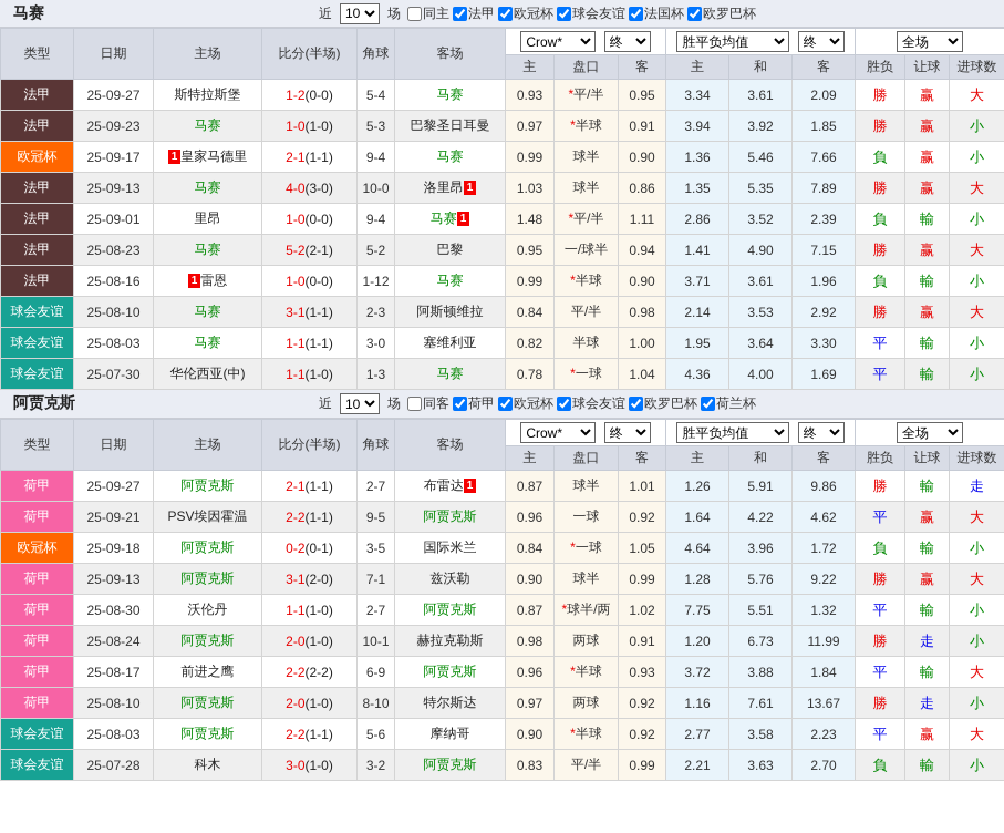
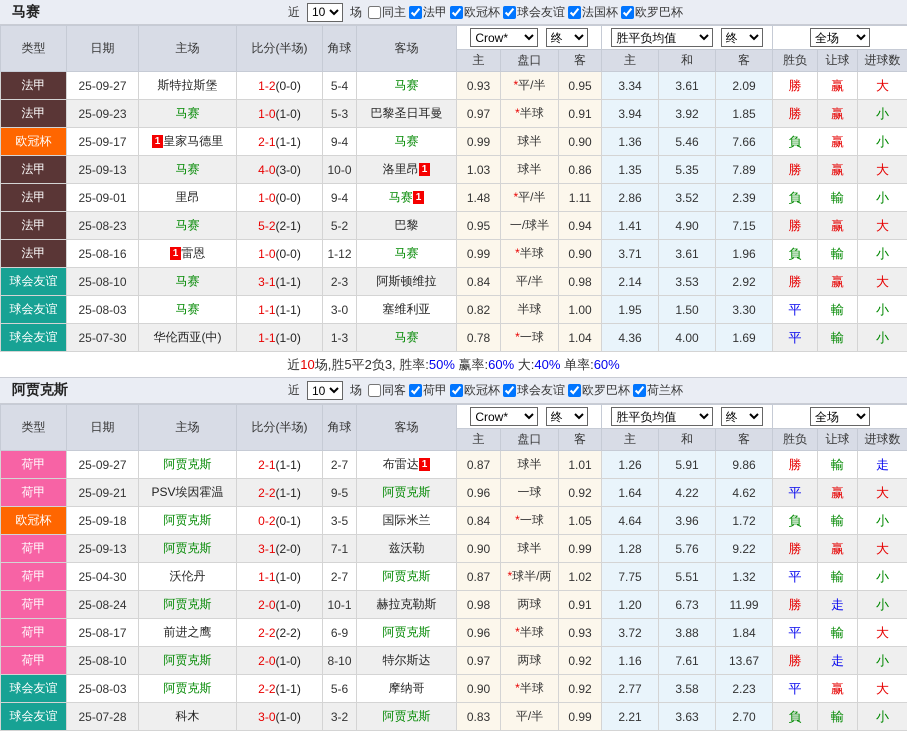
  马赛
  近
  10
  场
  同主
  法甲
  欧冠杯
  球会友谊
  法国杯
  欧罗巴杯
  类型	日期	主场	比分(半场)	角球	客场	Crow* 终	胜平负均值 终	全场
  主	盘口	客	主	和	客	胜负	让球	进球数
  法甲	25-09-27	斯特拉斯堡	1-2(0-0)	5-4	马赛	0.93	*平/半	0.95	3.34	3.61	2.09	勝	赢	大
  法甲	25-09-23	马赛	1-0(1-0)	5-3	巴黎圣日耳曼	0.97	*半球	0.91	3.94	3.92	1.85	勝	赢	小
  欧冠杯	25-09-17	1 皇家马德里	2-1(1-1)	9-4	马赛	0.99	球半	0.90	1.36	5.46	7.66	負	赢	小
  法甲	25-09-13	马赛	4-0(3-0)	10-0	洛里昂 1	1.03	球半	0.86	1.35	5.35	7.89	勝	赢	大
  法甲	25-09-01	里昂	1-0(0-0)	9-4	马赛 1	1.48	*平/半	1.11	2.86	3.52	2.39	負	輸	小
  法甲	25-08-23	马赛	5-2(2-1)	5-2	巴黎	0.95	一/球半	0.94	1.41	4.90	7.15	勝	赢	大
  法甲	25-08-16	1 雷恩	1-0(0-0)	1-12	马赛	0.99	*半球	0.90	3.71	3.61	1.96	負	輸	小
  球会友谊	25-08-10	马赛	3-1(1-1)	2-3	阿斯顿维拉	0.84	平/半	0.98	2.14	3.53	2.92	勝	赢	大
- 球会友谊	25-08-03	马赛	1-1(1-1)	3-0	塞维利亚	0.82	半球	1.00	1.95	3.64	3.30	平	輸	小
+ 球会友谊	25-08-03	马赛	1-1(1-1)	3-0	塞维利亚	0.82	半球	1.00	1.95	1.50	3.30	平	輸	小
  球会友谊	25-07-30	华伦西亚(中)	1-1(1-0)	1-3	马赛	0.78	*一球	1.04	4.36	4.00	1.69	平	輸	小
+ 近10场,胜5平2负3, 胜率:50% 赢率:60% 大:40% 单率:60%
  阿贾克斯
  近
  10
  场
  同客
  荷甲
  欧冠杯
  球会友谊
  欧罗巴杯
  荷兰杯
  类型	日期	主场	比分(半场)	角球	客场	Crow* 终	胜平负均值 终	全场
  主	盘口	客	主	和	客	胜负	让球	进球数
  荷甲	25-09-27	阿贾克斯	2-1(1-1)	2-7	布雷达 1	0.87	球半	1.01	1.26	5.91	9.86	勝	輸	走
  荷甲	25-09-21	PSV埃因霍温	2-2(1-1)	9-5	阿贾克斯	0.96	一球	0.92	1.64	4.22	4.62	平	赢	大
  欧冠杯	25-09-18	阿贾克斯	0-2(0-1)	3-5	国际米兰	0.84	*一球	1.05	4.64	3.96	1.72	負	輸	小
  荷甲	25-09-13	阿贾克斯	3-1(2-0)	7-1	兹沃勒	0.90	球半	0.99	1.28	5.76	9.22	勝	赢	大
- 荷甲	25-08-30	沃伦丹	1-1(1-0)	2-7	阿贾克斯	0.87	*球半/两	1.02	7.75	5.51	1.32	平	輸	小
+ 荷甲	25-04-30	沃伦丹	1-1(1-0)	2-7	阿贾克斯	0.87	*球半/两	1.02	7.75	5.51	1.32	平	輸	小
  荷甲	25-08-24	阿贾克斯	2-0(1-0)	10-1	赫拉克勒斯	0.98	两球	0.91	1.20	6.73	11.99	勝	走	小
  荷甲	25-08-17	前进之鹰	2-2(2-2)	6-9	阿贾克斯	0.96	*半球	0.93	3.72	3.88	1.84	平	輸	大
  荷甲	25-08-10	阿贾克斯	2-0(1-0)	8-10	特尔斯达	0.97	两球	0.92	1.16	7.61	13.67	勝	走	小
  球会友谊	25-08-03	阿贾克斯	2-2(1-1)	5-6	摩纳哥	0.90	*半球	0.92	2.77	3.58	2.23	平	赢	大
  球会友谊	25-07-28	科木	3-0(1-0)	3-2	阿贾克斯	0.83	平/半	0.99	2.21	3.63	2.70	負	輸	小
